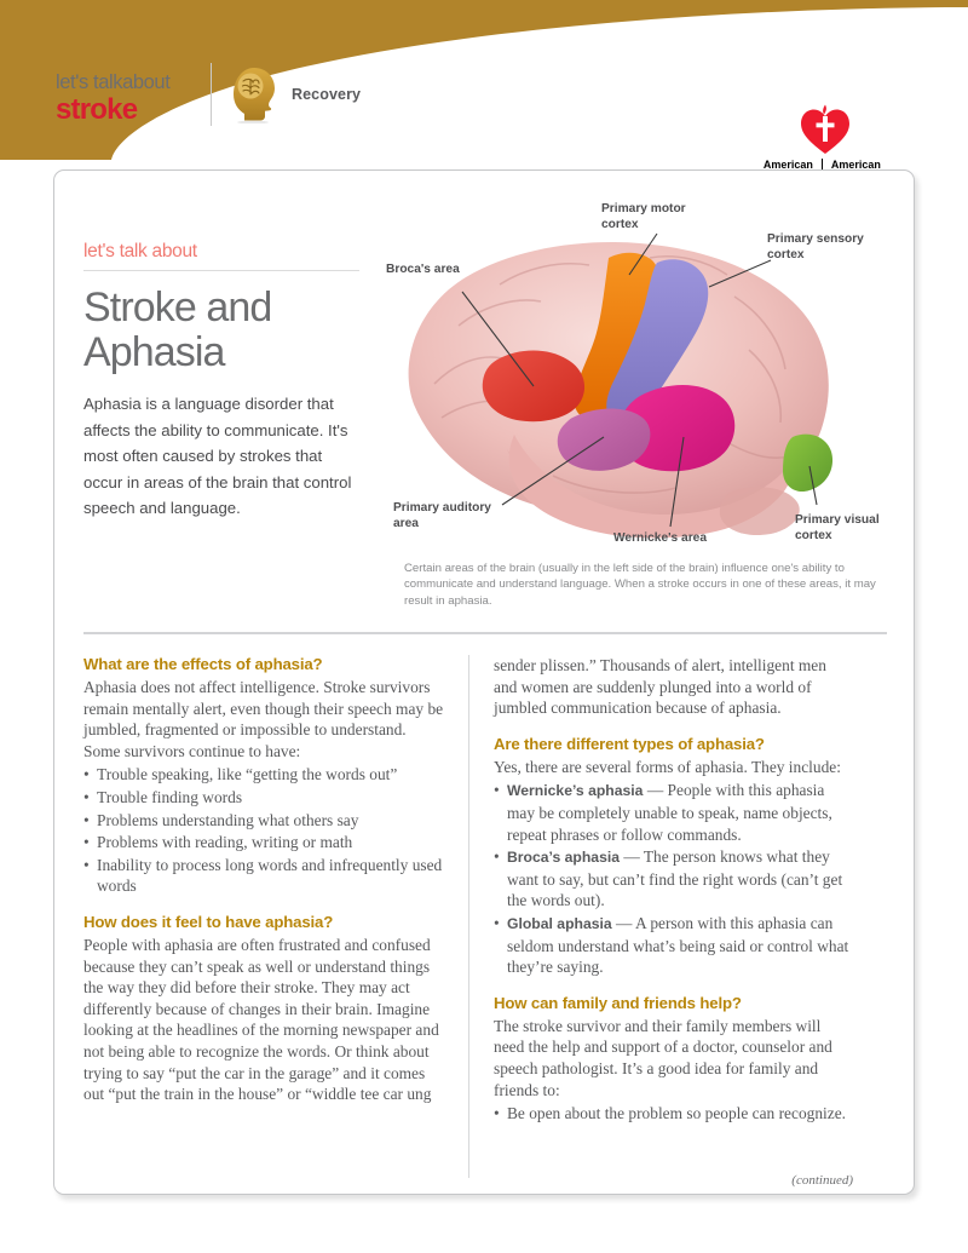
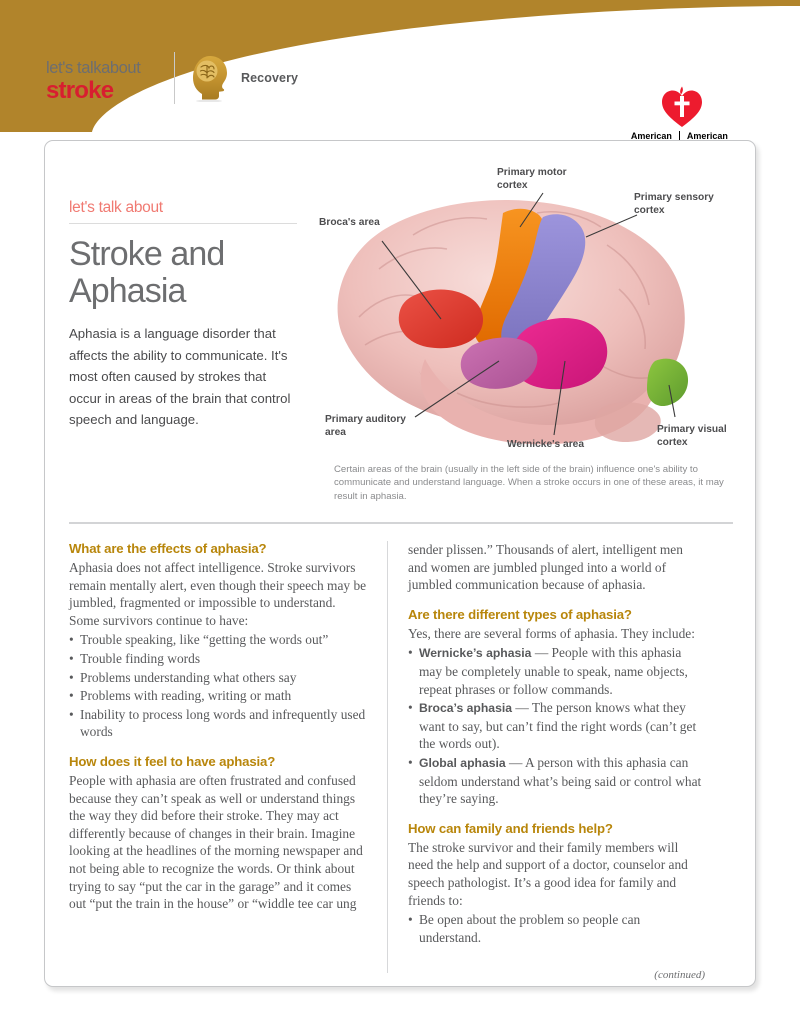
  let's talkabout
  stroke
  Recovery
  American
  American
  let's talk about
  Stroke and Aphasia
  Aphasia is a language disorder that affects the ability to communicate. It's most often caused by strokes that occur in areas of the brain that control speech and language.
  Primary motor cortex
  Primary sensory cortex
  Broca's area
  Primary auditory area
  Wernicke's area
  Primary visual cortex
  Certain areas of the brain (usually in the left side of the brain) influence one's ability to communicate and understand language. When a stroke occurs in one of these areas, it may result in aphasia.
  What are the effects of aphasia?
  Aphasia does not affect intelligence. Stroke survivors remain mentally alert, even though their speech may be jumbled, fragmented or impossible to understand. Some survivors continue to have:
  Trouble speaking, like “getting the words out”
  Trouble finding words
  Problems understanding what others say
  Problems with reading, writing or math
  Inability to process long words and infrequently used words
  How does it feel to have aphasia?
  People with aphasia are often frustrated and confused because they can’t speak as well or understand things the way they did before their stroke. They may act differently because of changes in their brain. Imagine looking at the headlines of the morning newspaper and not being able to recognize the words. Or think about trying to say “put the car in the garage” and it comes out “put the train in the house” or “widdle tee car ung
- sender plissen.” Thousands of alert, intelligent men and women are suddenly plunged into a world of jumbled communication because of aphasia.
+ sender plissen.” Thousands of alert, intelligent men and women are jumbled plunged into a world of jumbled communication because of aphasia.
  Are there different types of aphasia?
  Yes, there are several forms of aphasia. They include:
  Wernicke’s aphasia — People with this aphasia may be completely unable to speak, name objects, repeat phrases or follow commands.
  Broca’s aphasia — The person knows what they want to say, but can’t find the right words (can’t get the words out).
  Global aphasia — A person with this aphasia can seldom understand what’s being said or control what they’re saying.
  How can family and friends help?
  The stroke survivor and their family members will need the help and support of a doctor, counselor and speech pathologist. It’s a good idea for family and friends to:
- Be open about the problem so people can recognize.
+ Be open about the problem so people can understand.
  (continued)
